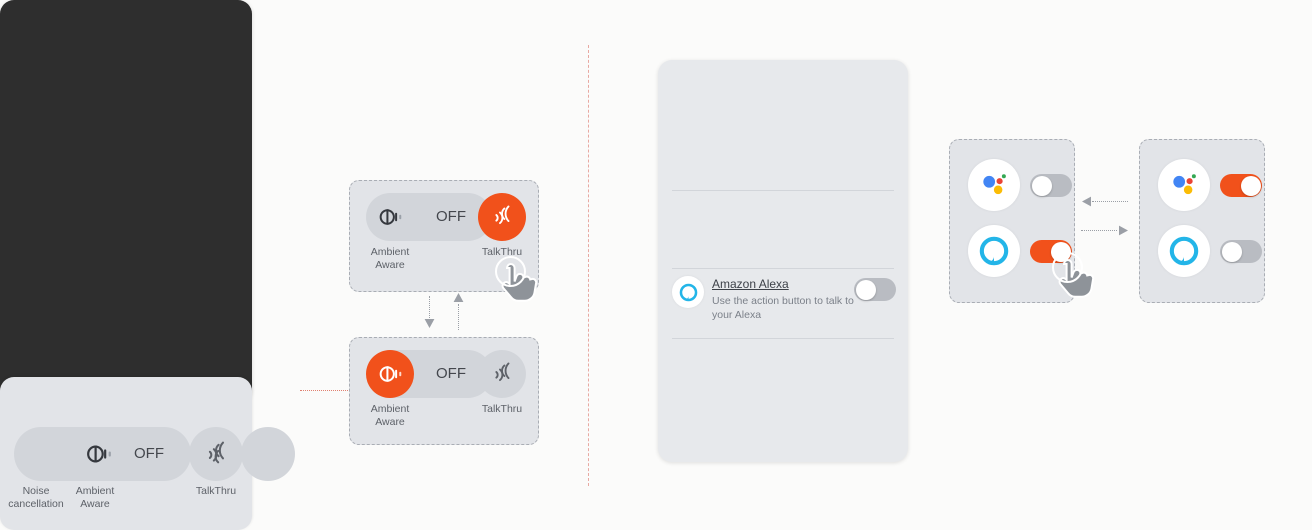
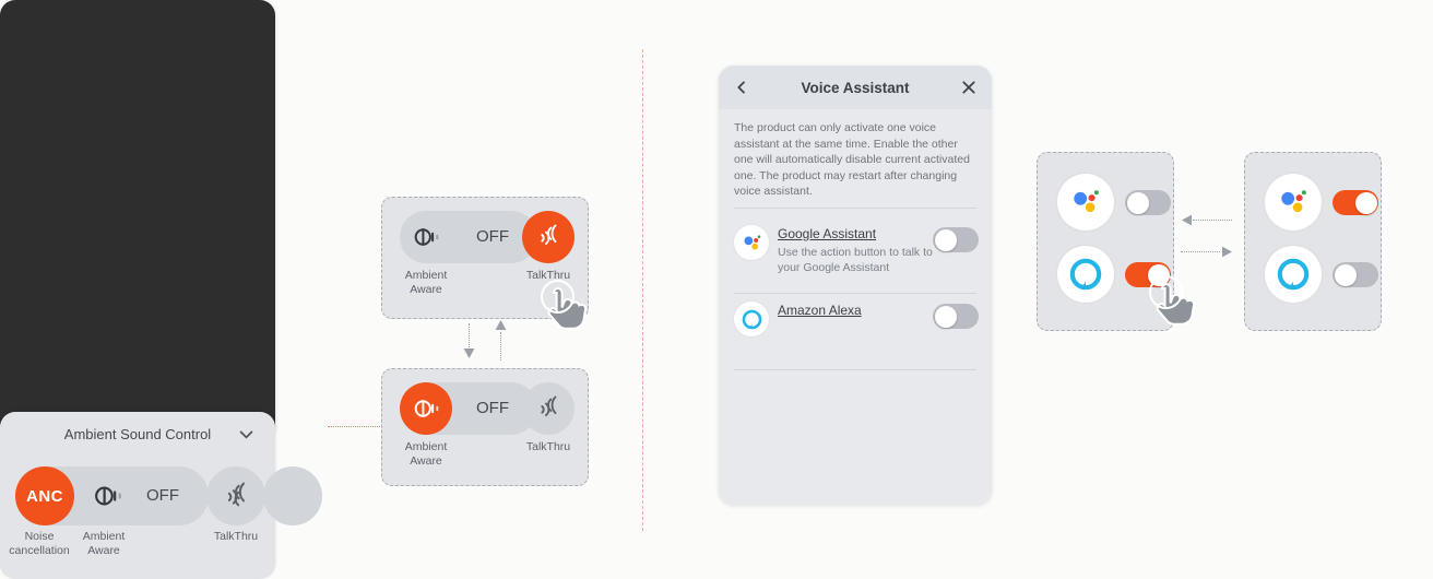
+ Ambient Sound Control
+ ANC
  OFF
  Noise
  cancellation
  Ambient
  Aware
  TalkThru
  OFF
  Ambient
  Aware
  TalkThru
  OFF
  Ambient
  Aware
  TalkThru
+ Voice Assistant
+ The product can only activate one voice assistant at the same time. Enable the other one will automatically disable current activated one. The product may restart after changing voice assistant.
+ Google Assistant
+ Use the action button to talk to your Google Assistant
  Amazon Alexa
- Use the action button to talk to your Alexa
